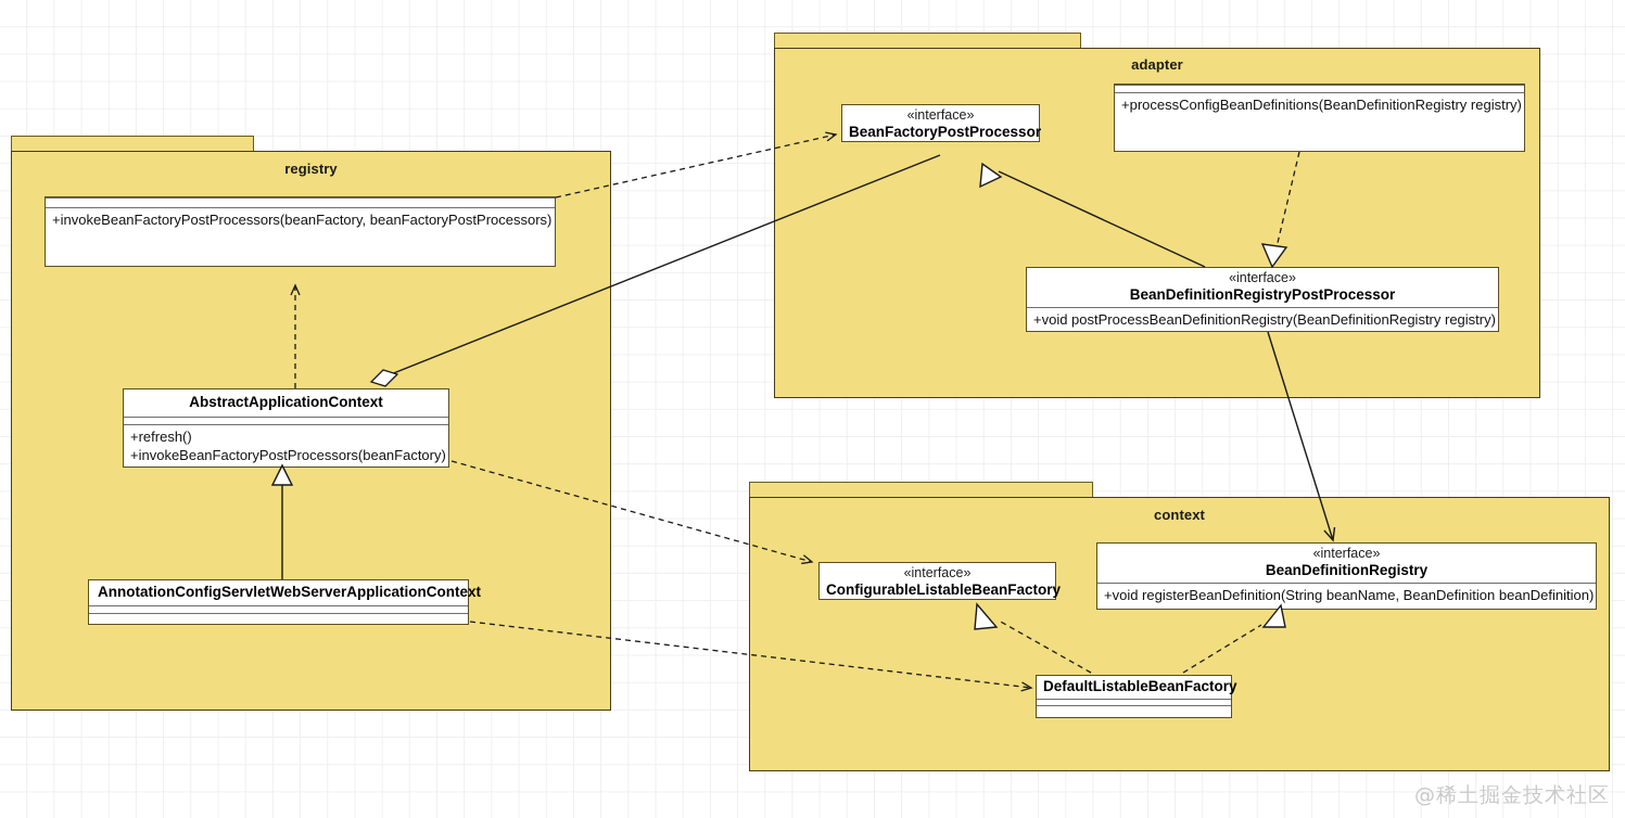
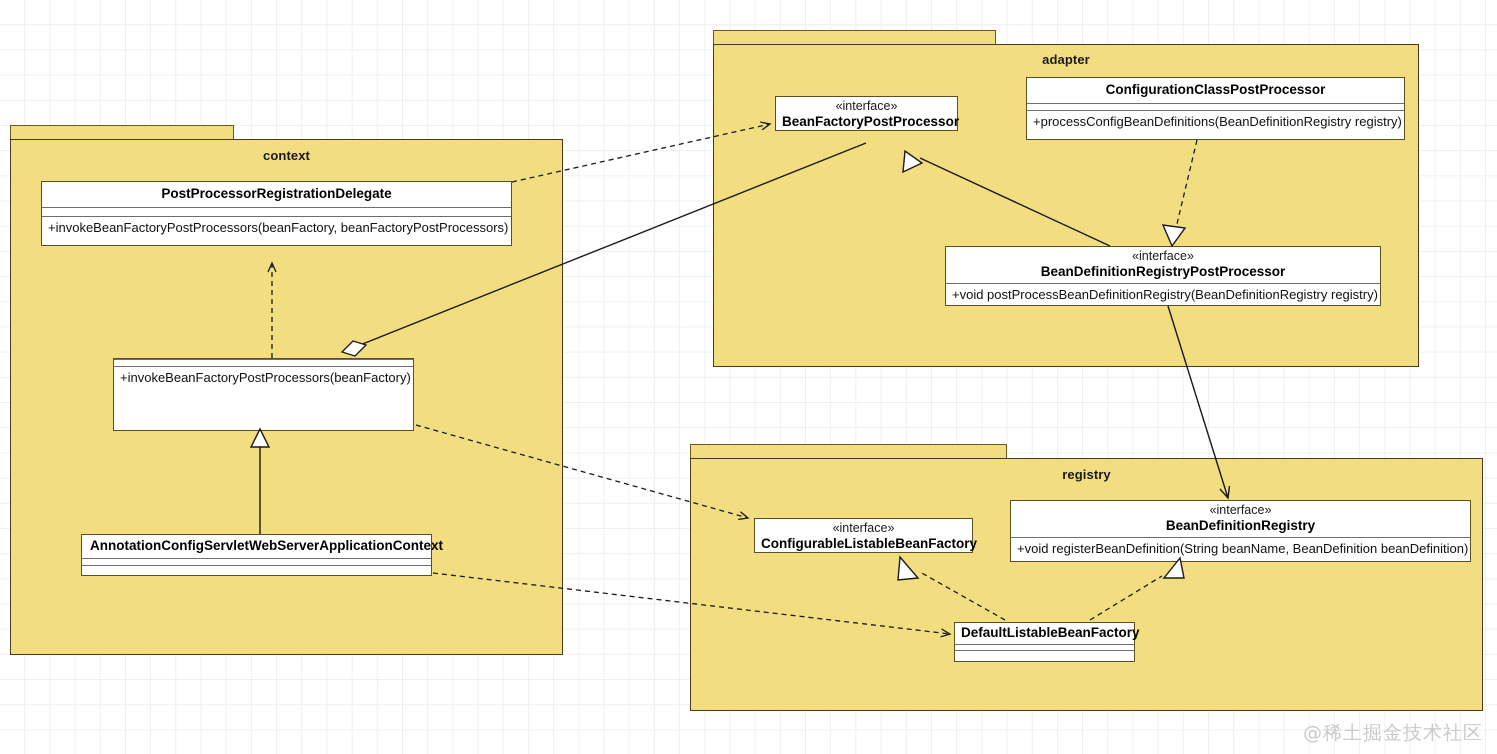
- registry
+ context
  adapter
- context
+ registry
+ PostProcessorRegistrationDelegate
  +invokeBeanFactoryPostProcessors(beanFactory, beanFactoryPostProcessors
- AbstractApplicationContext
- +refresh()
  +invokeBeanFactoryPostProcessors(beanFactory
  AnnotationConfigServletWebServerApplicationCont
  «interface»
  BeanFactoryPostProcesso
+ ConfigurationClassPostProcessor
  +processConfigBeanDefinitions(BeanDefinitionRegistry registry
  «interface»
  BeanDefinitionRegistryPostProcessor
  +void postProcessBeanDefinitionRegistry(BeanDefinitionRegistry registry
  «interface»
  ConfigurableListableBeanFacto
  «interface»
  BeanDefinitionRegistry
  +void registerBeanDefinition(String beanName, BeanDefinition beanDefinition
  DefaultListableBeanFacto
  @稀土掘金技术社区
